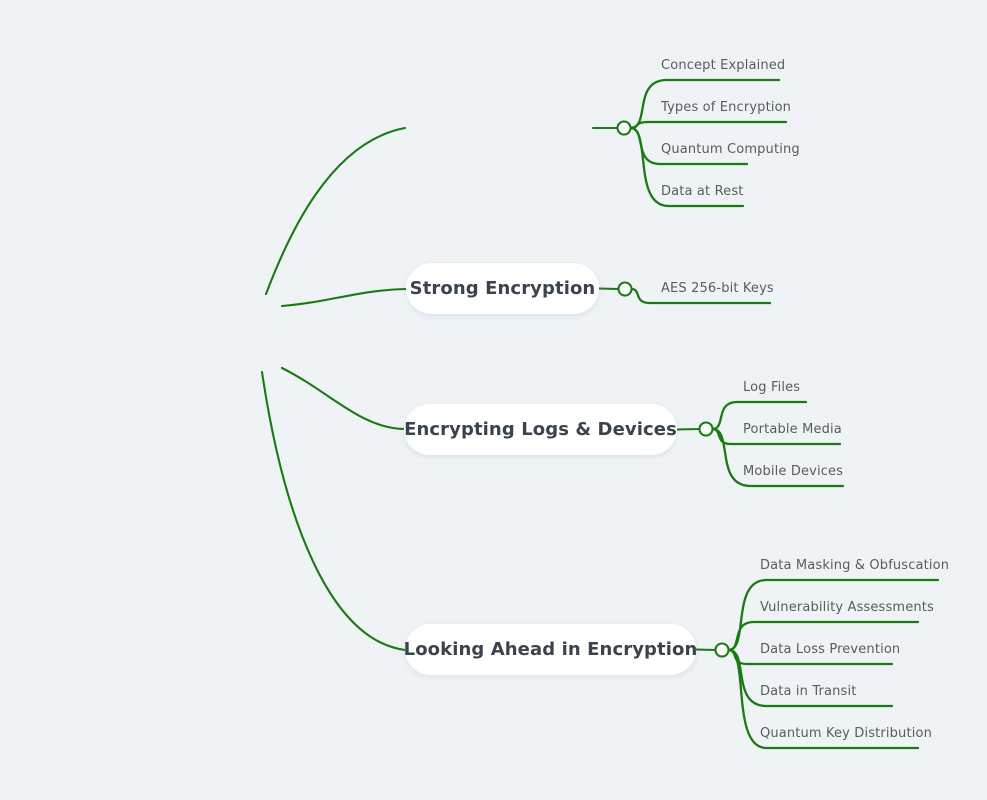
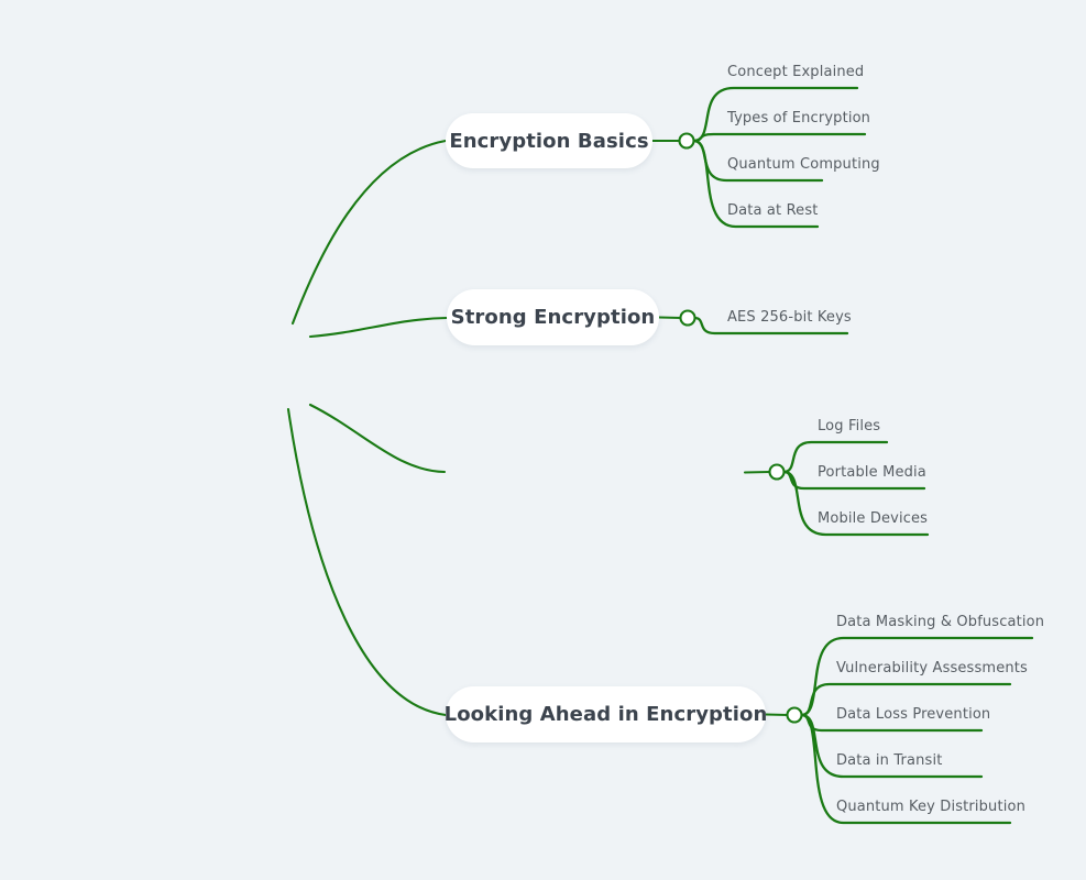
  Concept Explained
  Types of Encryption
  Quantum Computing
  Data at Rest
+ Encryption Basics
  AES 256-bit Keys
  Strong Encryption
  Log Files
  Portable Media
  Mobile Devices
- Encrypting Logs & Devices
  Data Masking & Obfuscation
  Vulnerability Assessments
  Data Loss Prevention
  Data in Transit
  Quantum Key Distribution
  Looking Ahead in Encryption
